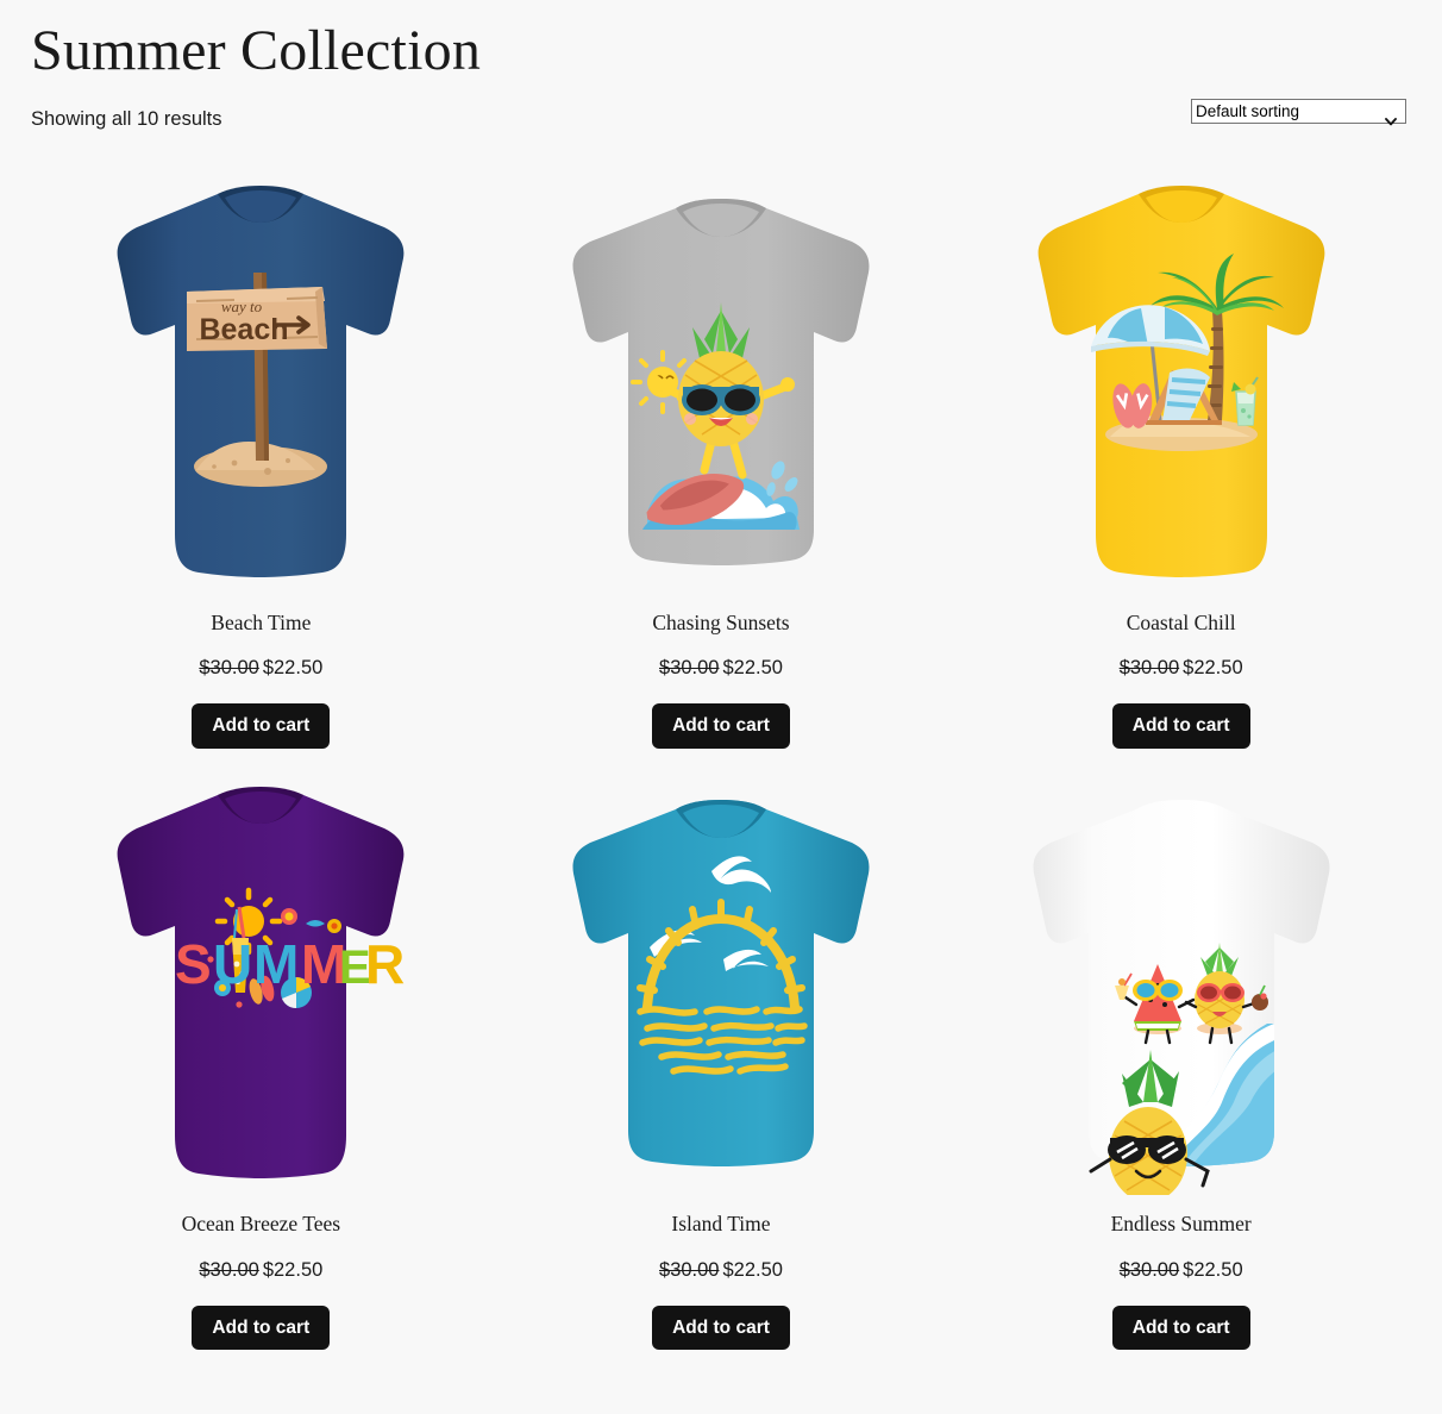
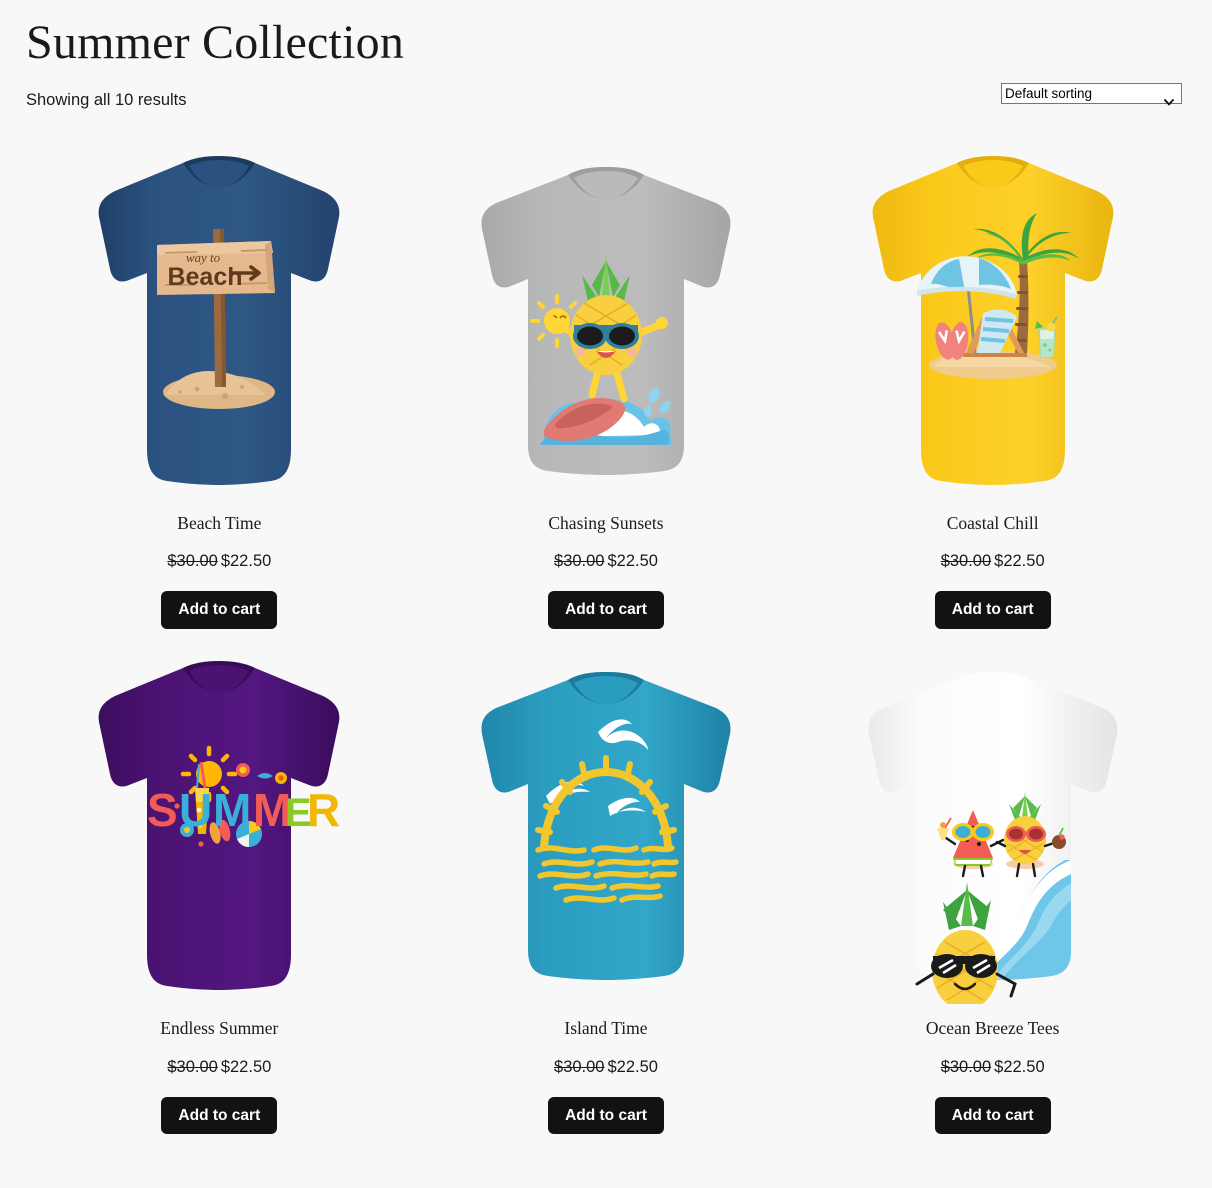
  Summer Collection
  Showing all 10 results
  Default sorting
  way to
  Beach
  Beach Time
  $30.00 $22.50
  Add to cart
  Chasing Sunsets
  $30.00 $22.50
  Add to cart
  Coastal Chill
  $30.00 $22.50
  Add to cart
  S
  U
  M
  M
  E
  R
- Ocean Breeze Tees
+ Endless Summer
  $30.00 $22.50
  Add to cart
  Island Time
  $30.00 $22.50
  Add to cart
- Endless Summer
+ Ocean Breeze Tees
  $30.00 $22.50
  Add to cart
